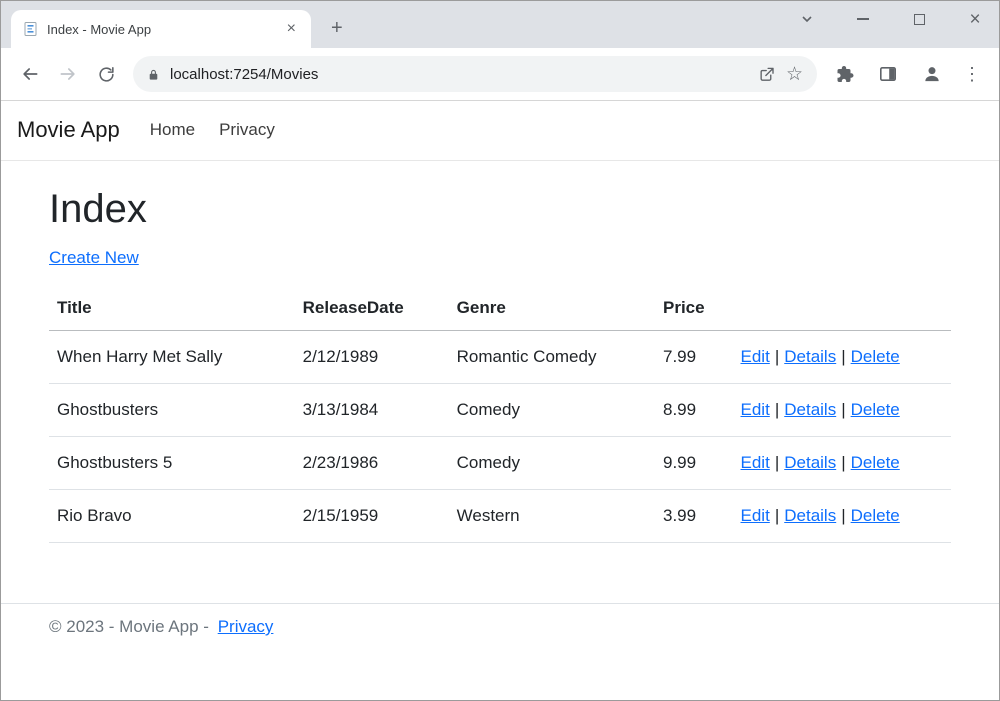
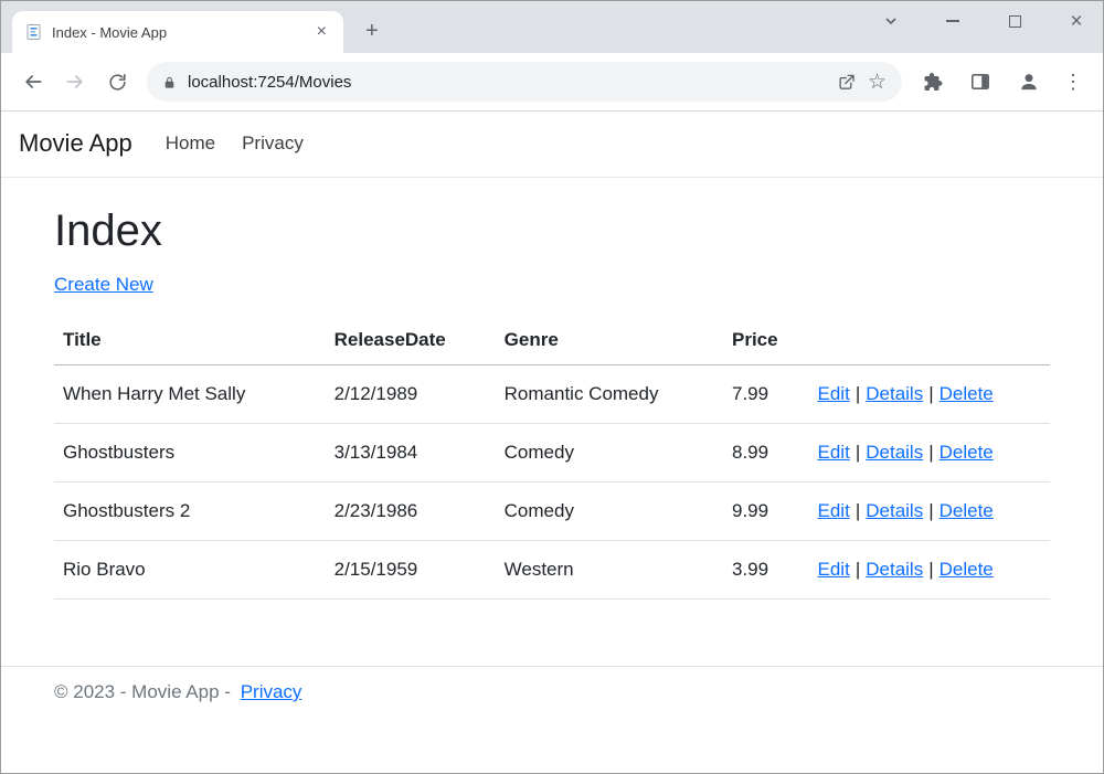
  Index - Movie App
  ×
  +
  ×
  localhost:7254/Movies
  ☆
  ⋮
  Movie App
  Home
  Privacy
  Index
  Create New
  Title	ReleaseDate	Genre	Price
  When Harry Met Sally	2/12/1989	Romantic Comedy	7.99	Edit | Details | Delete
  Ghostbusters	3/13/1984	Comedy	8.99	Edit | Details | Delete
- Ghostbusters 5	2/23/1986	Comedy	9.99	Edit | Details | Delete
+ Ghostbusters 2	2/23/1986	Comedy	9.99	Edit | Details | Delete
  Rio Bravo	2/15/1959	Western	3.99	Edit | Details | Delete
  © 2023 - Movie App - Privacy
